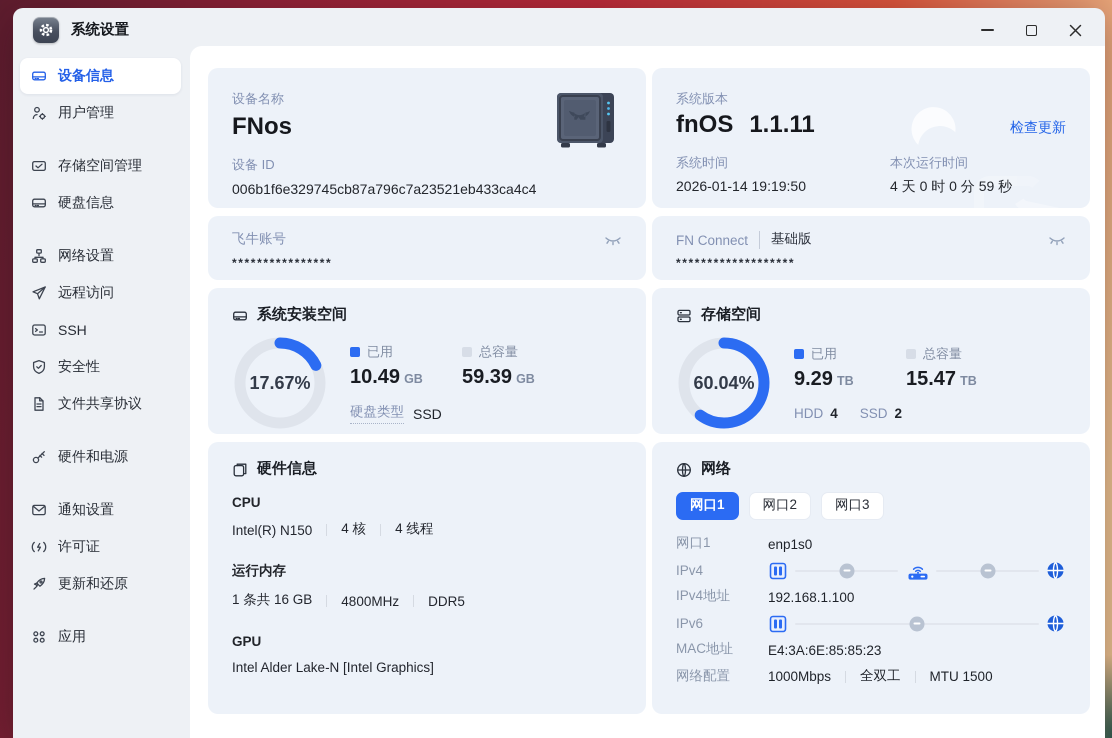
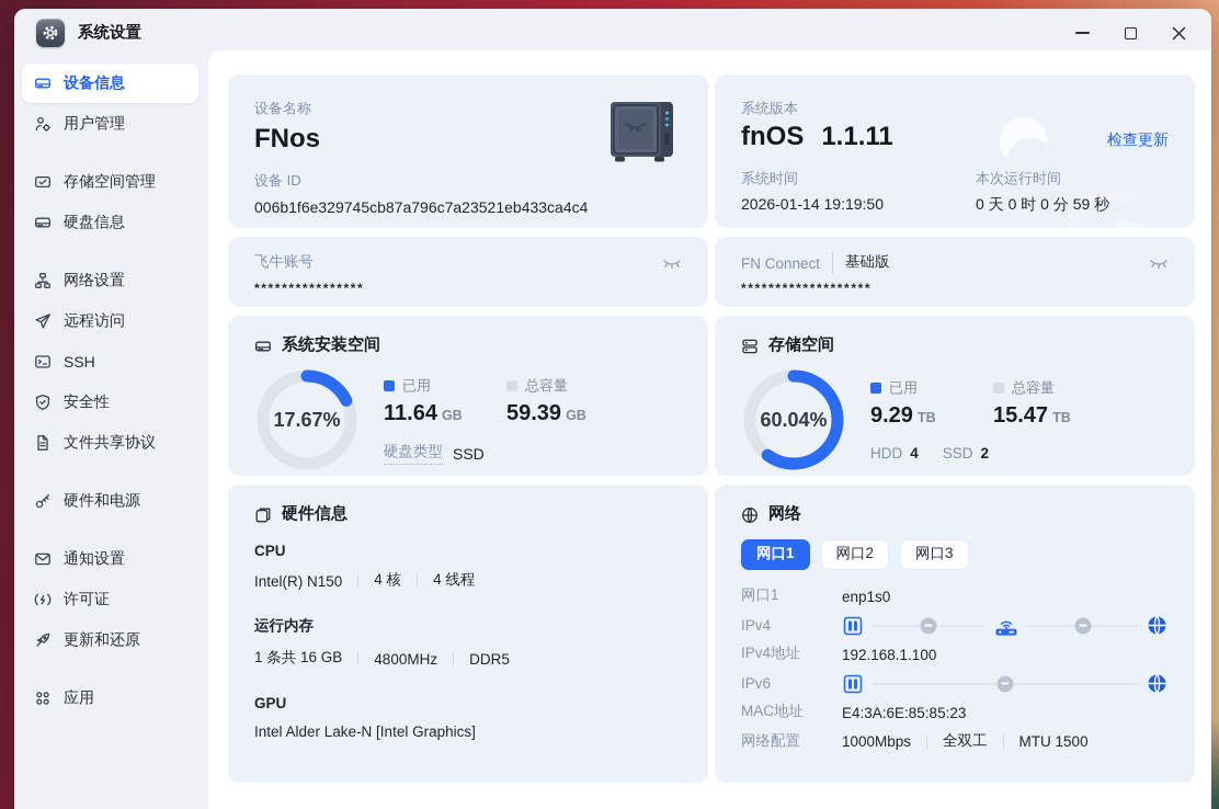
  系统设置
  设备信息
  用户管理
  存储空间管理
  硬盘信息
  网络设置
  远程访问
  SSH
  安全性
  文件共享协议
  硬件和电源
  通知设置
  许可证
  更新和还原
  应用
  设备名称
  FNos
  设备 ID
  006b1f6e329745cb87a796c7a23521eb433ca4c4
  系统版本
  fnOS
  1.1.11
  检查更新
  系统时间
  2026-01-14 19:19:50
  本次运行时间
- 4 天 0 时 0 分 59 秒
+ 0 天 0 时 0 分 59 秒
  飞牛账号
  ****************
  FN Connect
  基础版
  *******************
  系统安装空间
  17.67%
  已用
- 10.49 GB
+ 11.64 GB
  总容量
  59.39 GB
  硬盘类型
  SSD
  存储空间
  60.04%
  已用
  9.29 TB
  总容量
  15.47 TB
  HDD
  4
  SSD
  2
  硬件信息
  CPU
  Intel(R) N150
  4 核
  4 线程
  运行内存
  1 条共 16 GB
  4800MHz
  DDR5
  GPU
  Intel Alder Lake-N [Intel Graphics]
  网络
  网口1
  网口2
  网口3
  网口1
  enp1s0
  IPv4
  IPv4地址
  192.168.1.100
  IPv6
  MAC地址
  E4:3A:6E:85:85:23
  网络配置
  1000Mbps
  全双工
  MTU 1500
